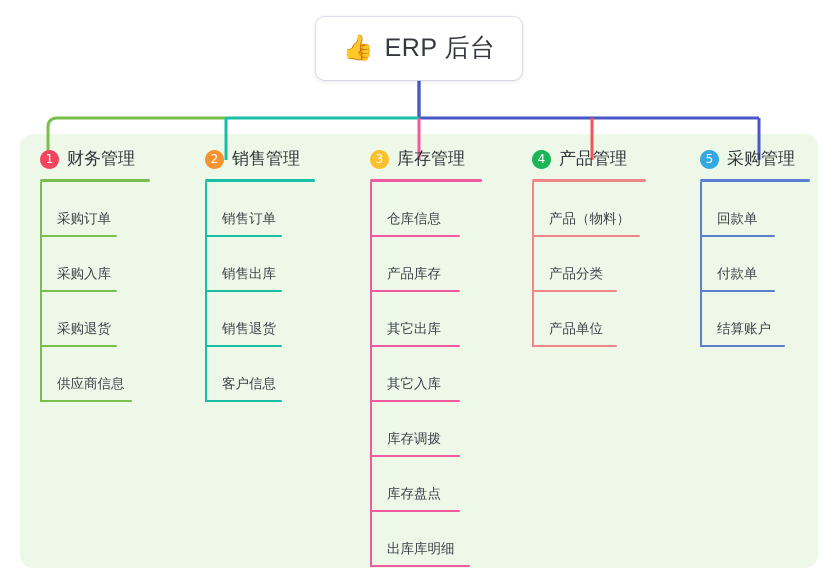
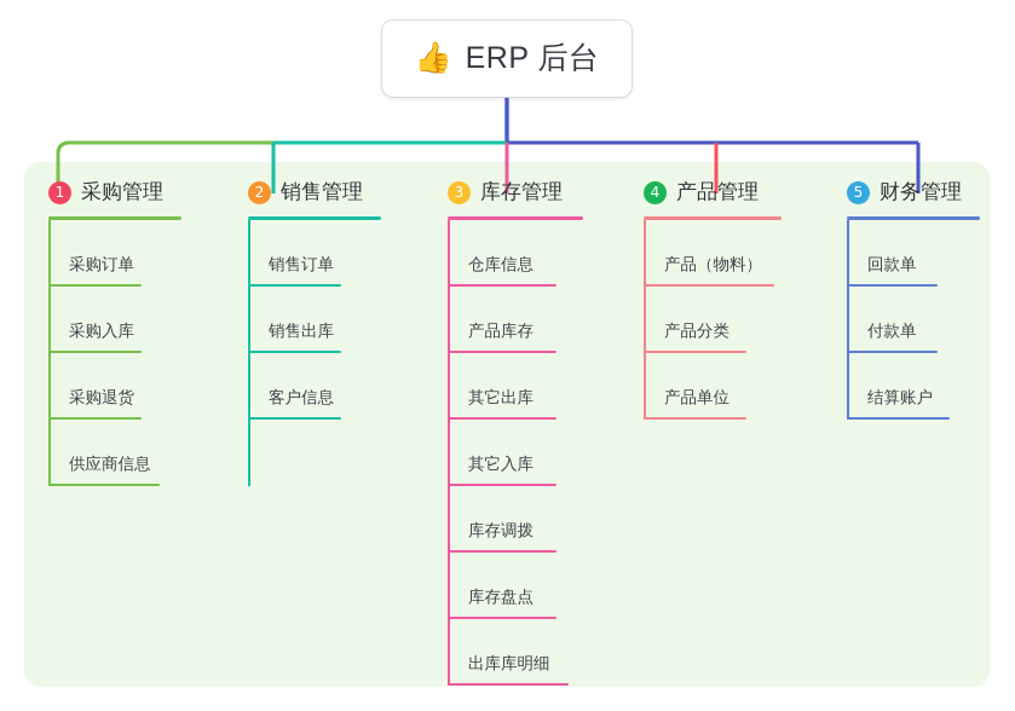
  👍
  ERP 后台
  1
- 财务管理
+ 采购管理
  采购订单
  采购入库
  采购退货
  供应商信息
  2
  销售管理
  销售订单
  销售出库
- 销售退货
  客户信息
  3
  库存管理
  仓库信息
  产品库存
  其它出库
  其它入库
  库存调拨
  库存盘点
  出库库明细
  4
  产品管理
  产品（物料）
  产品分类
  产品单位
  5
- 采购管理
+ 财务管理
  回款单
  付款单
  结算账户
